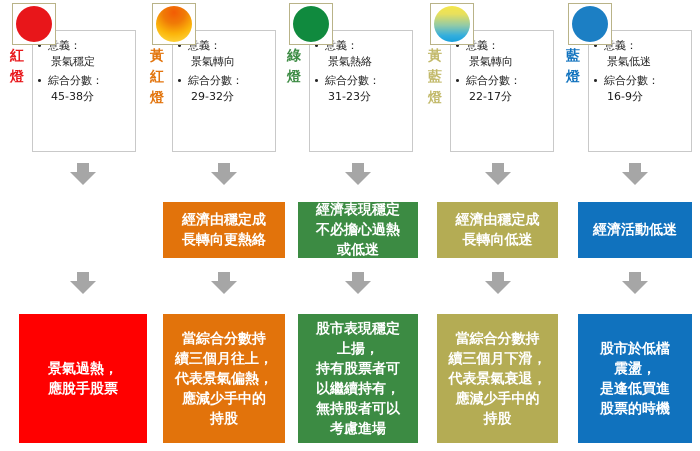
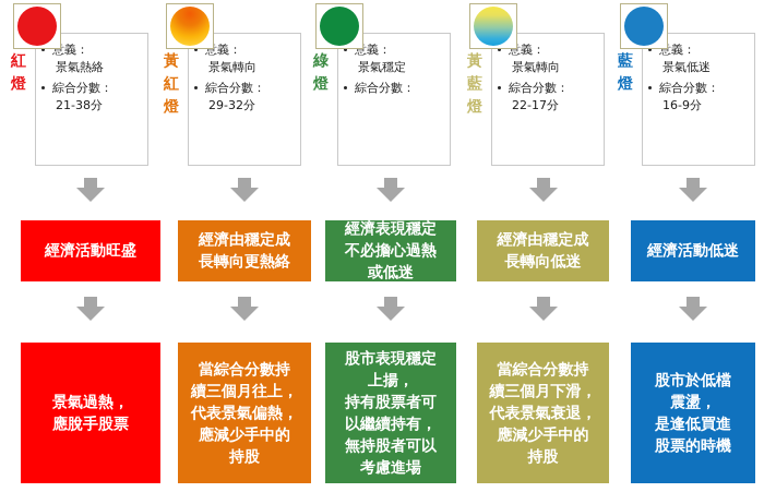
  意義：
- 景氣穩定
+ 景氣熱絡
  綜合分數：
- 45-38分
+ 21-38分
  紅
  燈
+ 經濟活動旺盛
  景氣過熱，
  應脫手股票
  意義：
  景氣轉向
  綜合分數：
  29-32分
  黃
  紅
  燈
  經濟由穩定成
  長轉向更熱絡
  當綜合分數持
  續三個月往上，
  代表景氣偏熱，
  應減少手中的
  持股
  意義：
- 景氣熱絡
+ 景氣穩定
  綜合分數：
- 31-23分
  綠
  燈
  經濟表現穩定
  不必擔心過熱
  或低迷
  股市表現穩定
  上揚，
  持有股票者可
  以繼續持有，
  無持股者可以
  考慮進場
  意義：
  景氣轉向
  綜合分數：
  22-17分
  黃
  藍
  燈
  經濟由穩定成
  長轉向低迷
  當綜合分數持
  續三個月下滑，
  代表景氣衰退，
  應減少手中的
  持股
  意義：
  景氣低迷
  綜合分數：
  16-9分
  藍
  燈
  經濟活動低迷
  股市於低檔
  震盪，
  是逢低買進
  股票的時機
